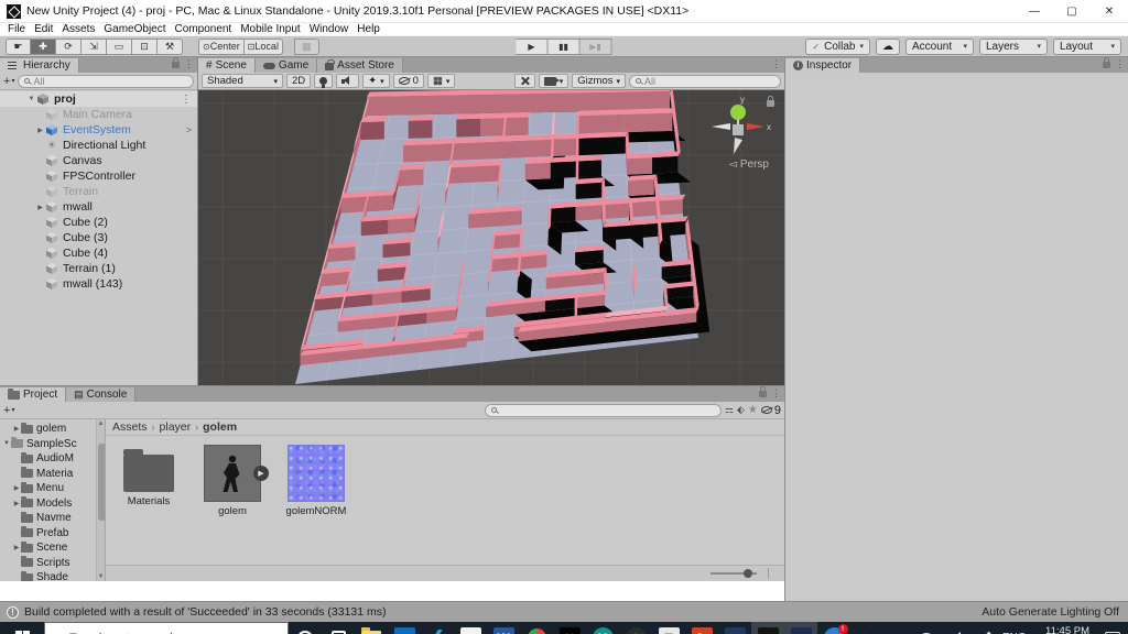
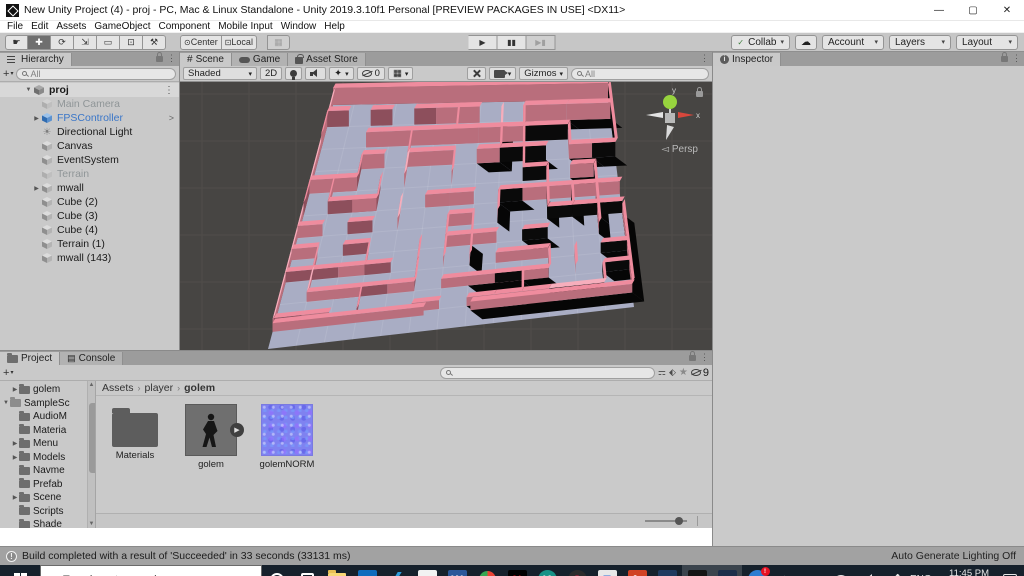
  New Unity Project (4) - proj - PC, Mac & Linux Standalone - Unity 2019.3.10f1 Personal [PREVIEW PACKAGES IN USE] <DX11>
  —
  ▢
  ✕
  File
  Edit
  Assets
  GameObject
  Component
  Mobile Input
  Window
  Help
  ☛
  ✚
  ⟳
  ⇲
  ▭
  ⊡
  ⚒
  ⊙
  Center
  ⊡
  Local
  ▦
  ▶
  ▮▮
  ▶▮
  ✓
  Collab
  ☁
  Account
  Layers
  Layout
  Hierarchy
  ⋮
  +
  All
  proj
  ⋮
  Main Camera
- EventSystem
+ FPSController
  >
  ☀
  Directional Light
  Canvas
- FPSController
+ EventSystem
  Terrain
  mwall
  Cube (2)
  Cube (3)
  Cube (4)
  Terrain (1)
  mwall (143)
  #
  Scene
  Game
  Asset Store
  ⋮
  Shaded
  2D
  ✦
  0
  ▦
  Gizmos
  All
  y
  x
  ◅ Persp
  Project
  ▤
  Console
  ⋮
  +
  ⚎
  ⬖
  ★
  9
  golem
  SampleSc
  AudioM
  Materia
  Menu
  Models
  Navme
  Prefab
  Scene
  Scripts
  Shade
  Assets
  ›
  player
  ›
  golem
  Materials
  golem
  golemNORM
  Inspector
  ⋮
  !
  Build completed with a result of 'Succeeded' in 33 seconds (33131 ms)
  Auto Generate Lighting Off
  11:45 PM
